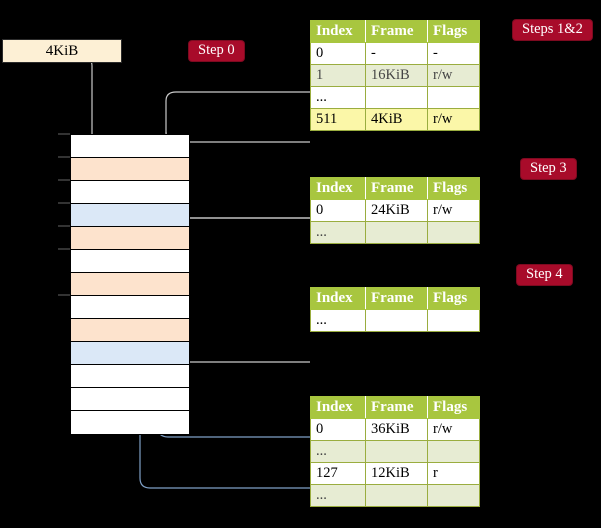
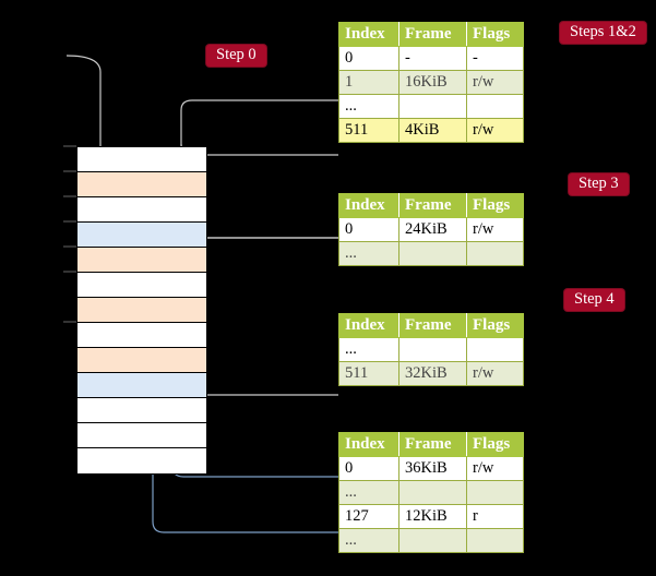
- 4KiB
  Step 0
  Steps 1&2
  Step 3
  Step 4
  Index	Frame	Flags
  0	-	-
  1	16KiB	r/w
  ...
  511	4KiB	r/w
  Index	Frame	Flags
  0	24KiB	r/w
  ...
  Index	Frame	Flags
  ...
+ 511	32KiB	r/w
  Index	Frame	Flags
  0	36KiB	r/w
  ...
  127	12KiB	r
  ...
